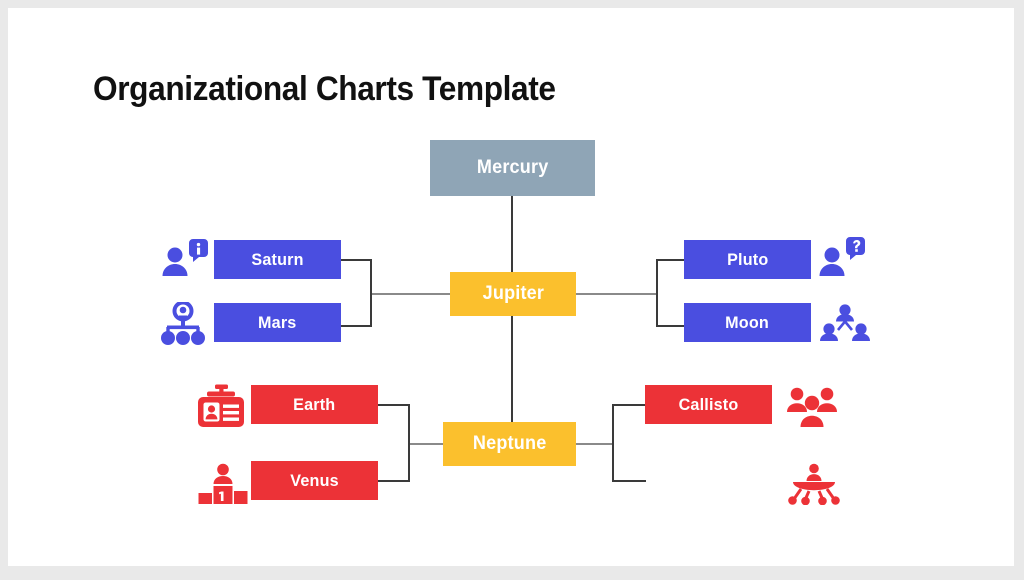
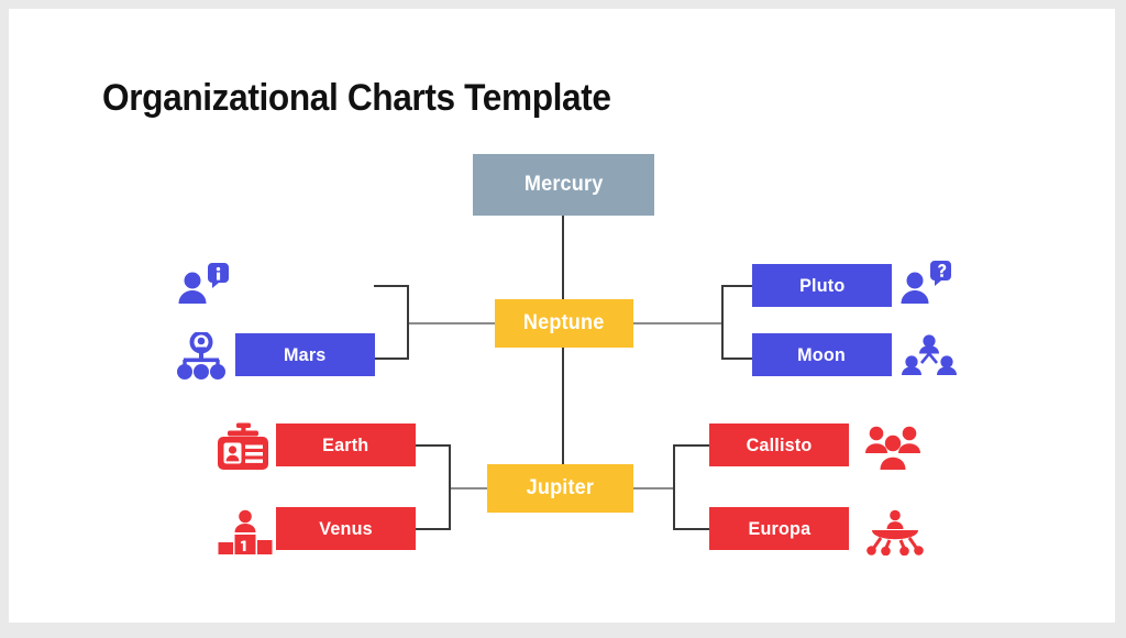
  Organizational Charts Template
  Mercury
- Jupiter
+ Neptune
- Saturn
  Mars
  Pluto
  Moon
- Neptune
+ Jupiter
  Earth
  Venus
  Callisto
+ Europa
